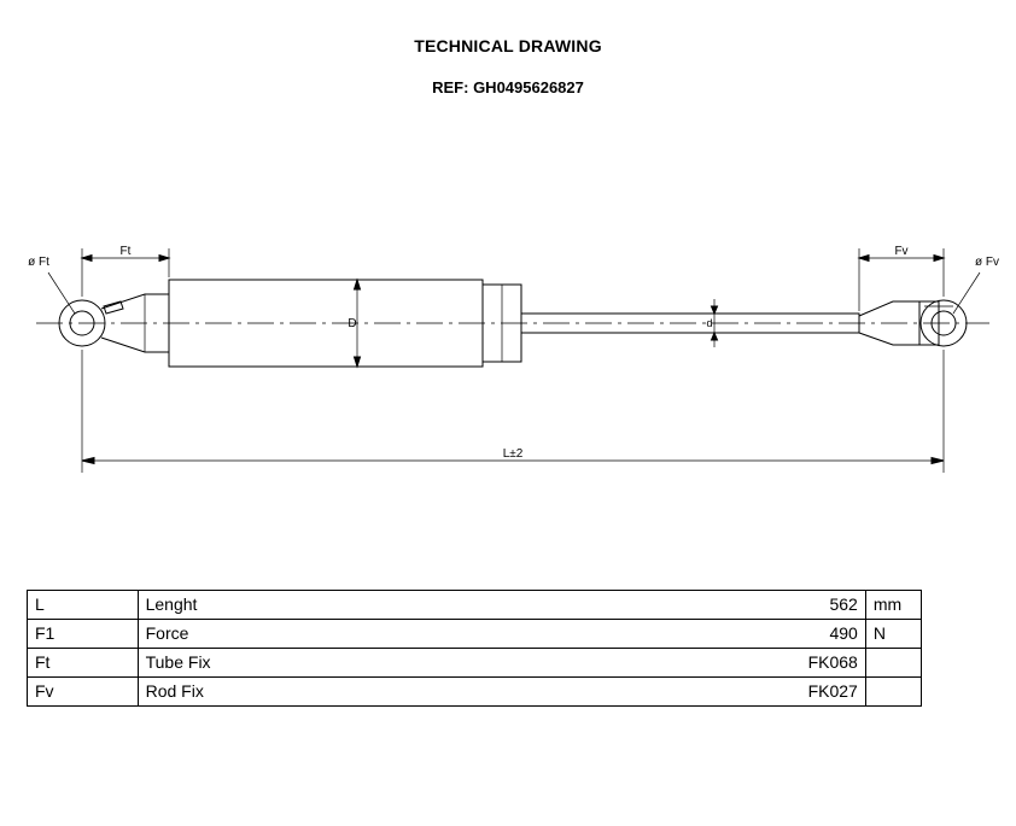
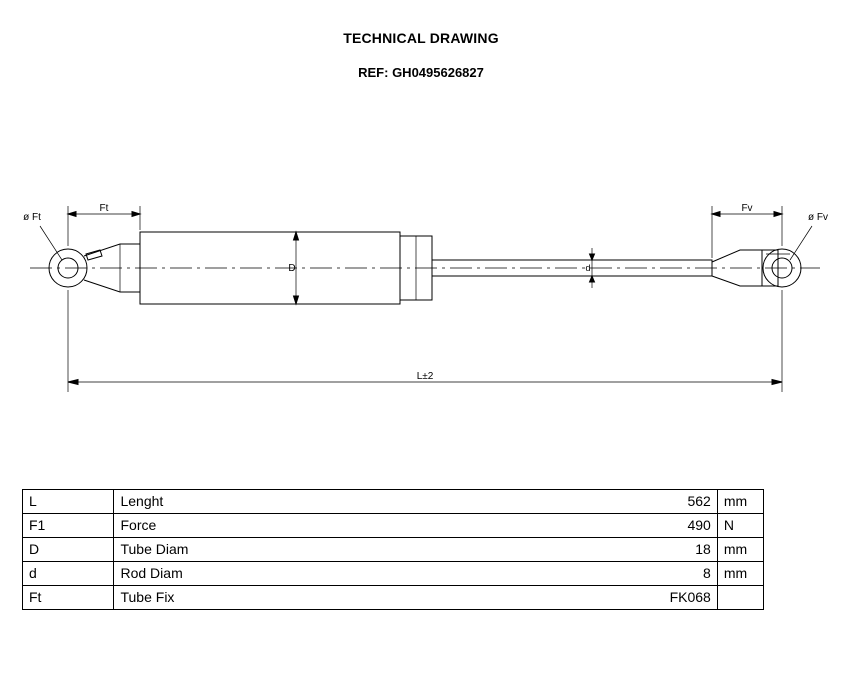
  TECHNICAL DRAWING
  REF: GH0495626827
  Ft
  ø Ft
  Fv
  ø Fv
  D
  d
  L±2
  L	Lenght	562	mm
  F1	Force	490	N
+ D	Tube Diam	18	mm
+ d	Rod Diam	8	mm
  Ft	Tube Fix	FK068
- Fv	Rod Fix	FK027
